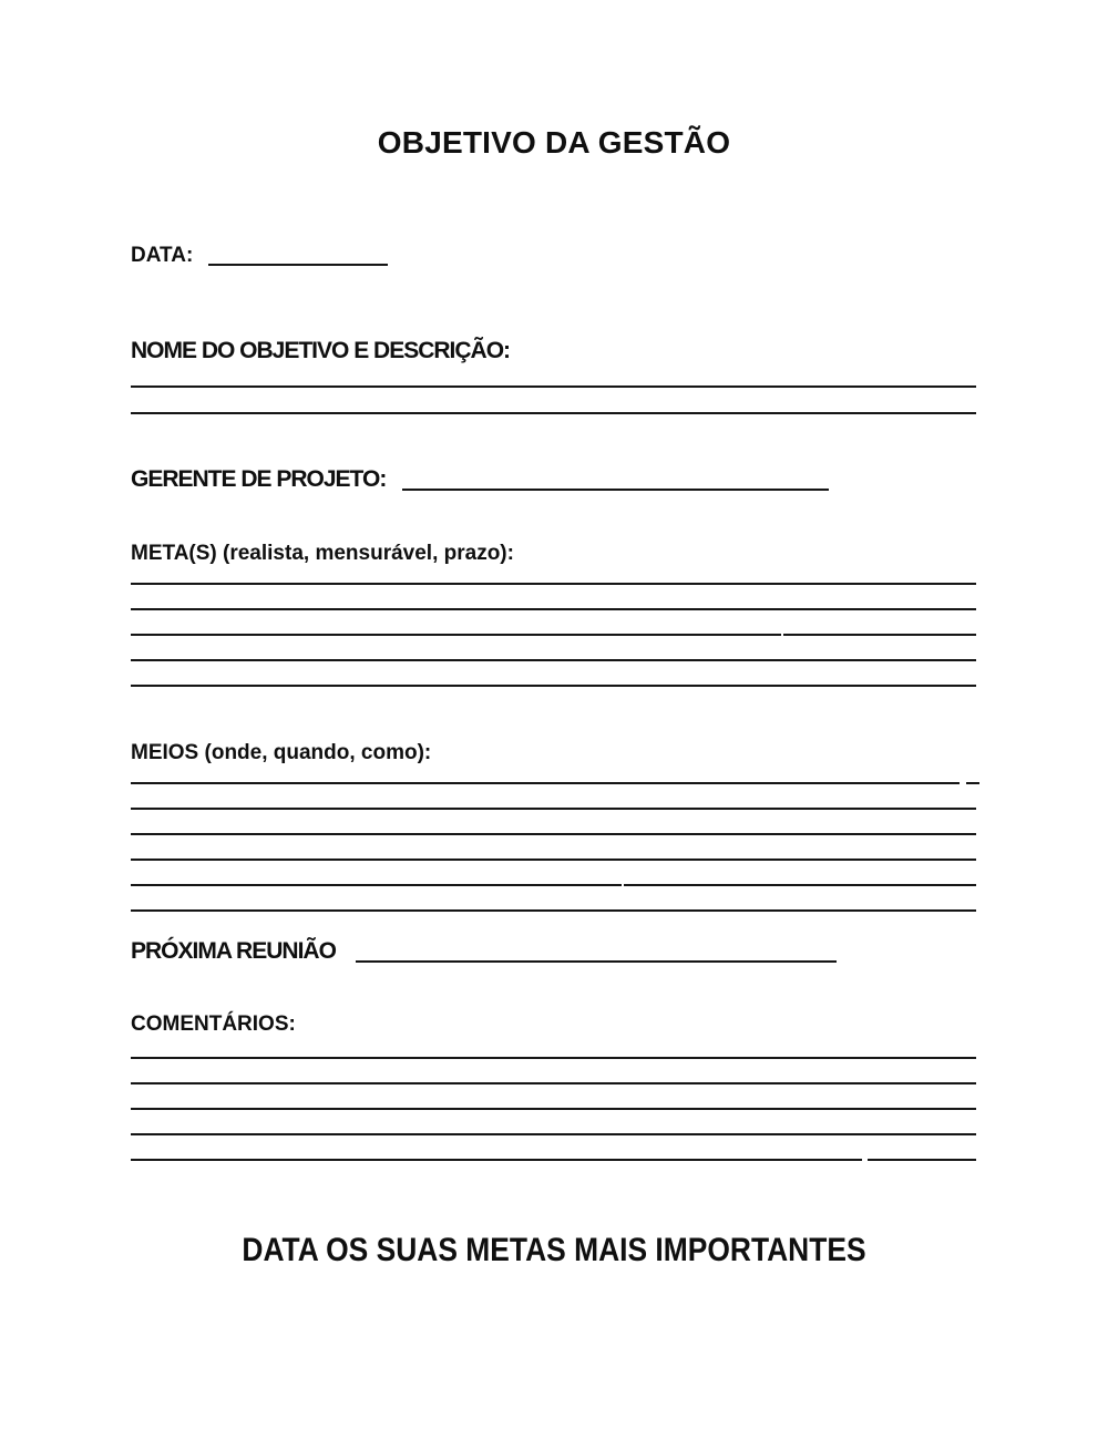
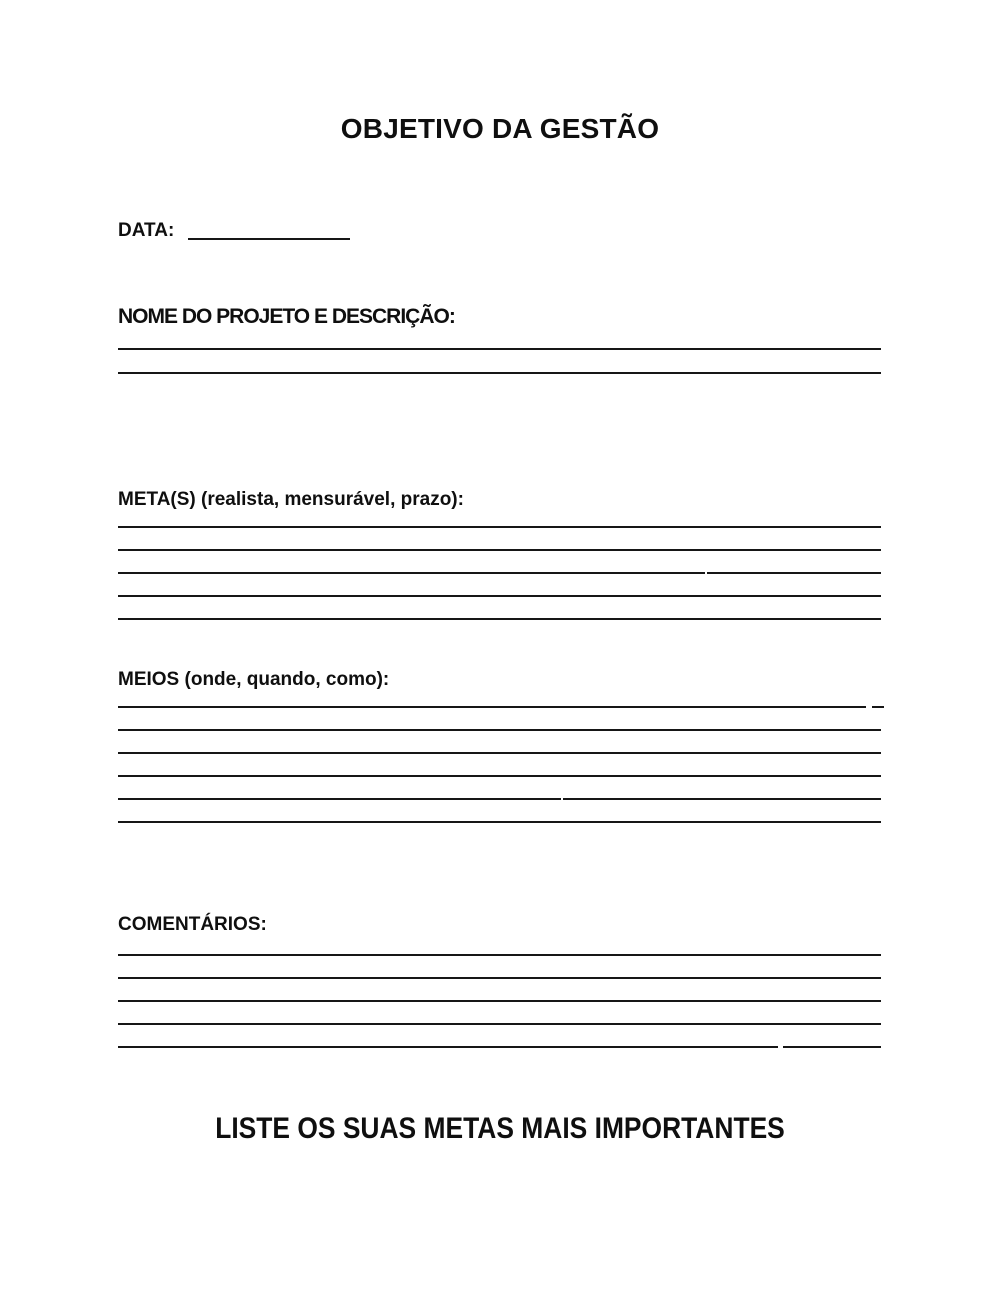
  OBJETIVO DA GESTÃO
  DATA:
- NOME DO OBJETIVO E DESCRIÇÃO:
+ NOME DO PROJETO E DESCRIÇÃO:
- GERENTE DE PROJETO:
  META(S) (realista, mensurável, prazo):
  MEIOS (onde, quando, como):
- PRÓXIMA REUNIÃO
  COMENTÁRIOS:
- DATA OS SUAS METAS MAIS IMPORTANTES
+ LISTE OS SUAS METAS MAIS IMPORTANTES
